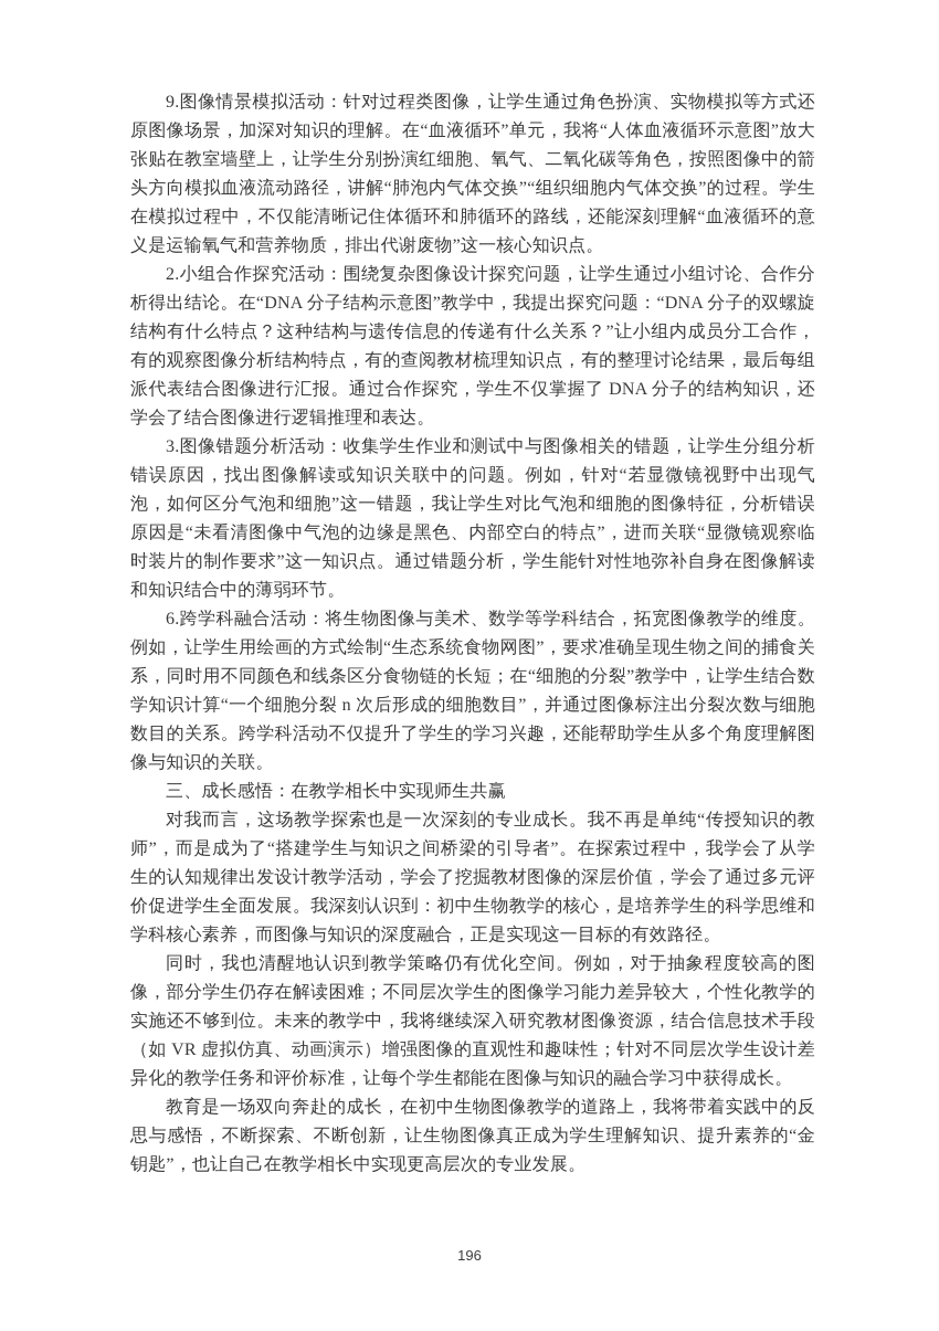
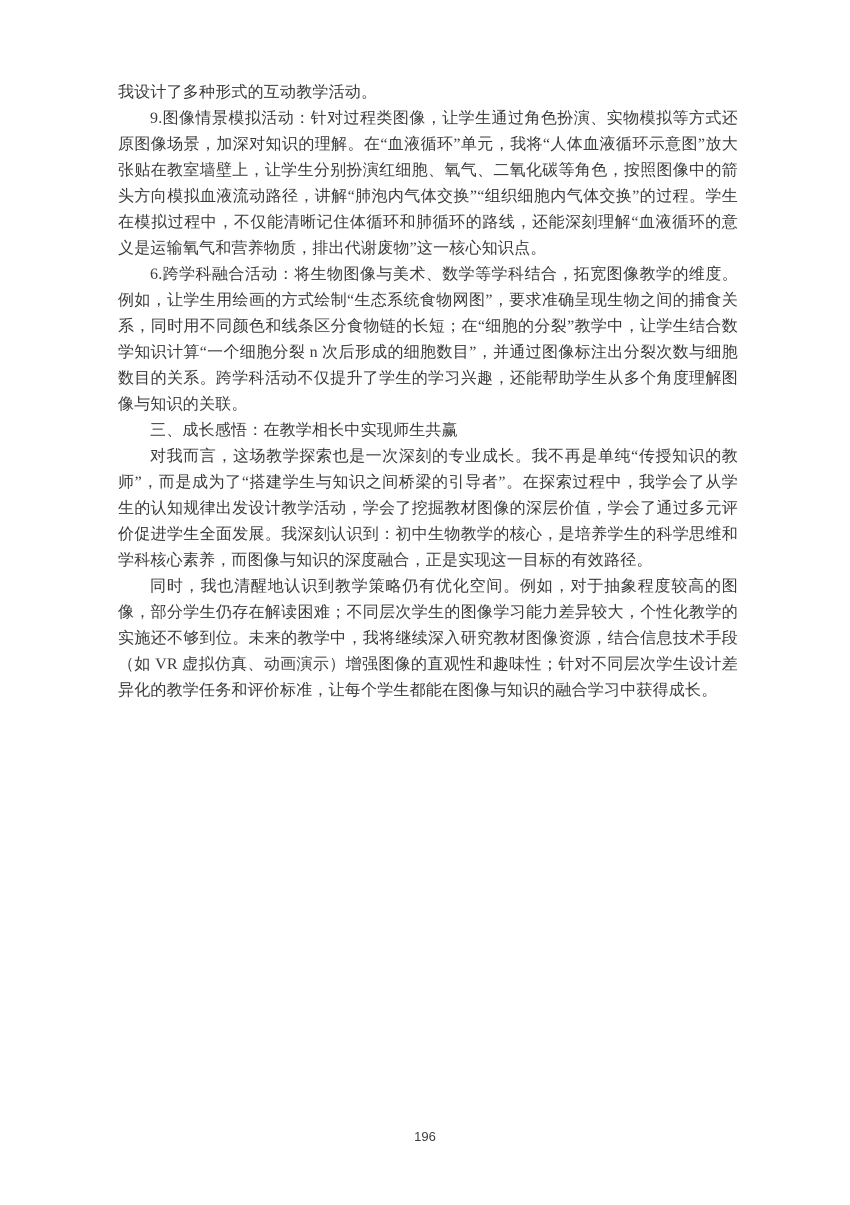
+ 我设计了多种形式的互动教学活动。
  9.图像情景模拟活动：针对过程类图像，让学生通过角色扮演、实物模拟等方式还原图像场景，加深对知识的理解。在“血液循环”单元，我将“人体血液循环示意图”放大张贴在教室墙壁上，让学生分别扮演红细胞、氧气、二氧化碳等角色，按照图像中的箭头方向模拟血液流动路径，讲解“肺泡内气体交换”“组织细胞内气体交换”的过程。学生在模拟过程中，不仅能清晰记住体循环和肺循环的路线，还能深刻理解“血液循环的意义是运输氧气和营养物质，排出代谢废物”这一核心知识点。
- 2.小组合作探究活动：围绕复杂图像设计探究问题，让学生通过小组讨论、合作分析得出结论。在“DNA 分子结构示意图”教学中，我提出探究问题：“DNA 分子的双螺旋结构有什么特点？这种结构与遗传信息的传递有什么关系？”让小组内成员分工合作，有的观察图像分析结构特点，有的查阅教材梳理知识点，有的整理讨论结果，最后每组派代表结合图像进行汇报。通过合作探究，学生不仅掌握了 DNA 分子的结构知识，还学会了结合图像进行逻辑推理和表达。
- 3.图像错题分析活动：收集学生作业和测试中与图像相关的错题，让学生分组分析错误原因，找出图像解读或知识关联中的问题。例如，针对“若显微镜视野中出现气泡，如何区分气泡和细胞”这一错题，我让学生对比气泡和细胞的图像特征，分析错误原因是“未看清图像中气泡的边缘是黑色、内部空白的特点”，进而关联“显微镜观察临时装片的制作要求”这一知识点。通过错题分析，学生能针对性地弥补自身在图像解读和知识结合中的薄弱环节。
  6.跨学科融合活动：将生物图像与美术、数学等学科结合，拓宽图像教学的维度。例如，让学生用绘画的方式绘制“生态系统食物网图”，要求准确呈现生物之间的捕食关系，同时用不同颜色和线条区分食物链的长短；在“细胞的分裂”教学中，让学生结合数学知识计算“一个细胞分裂 n 次后形成的细胞数目”，并通过图像标注出分裂次数与细胞数目的关系。跨学科活动不仅提升了学生的学习兴趣，还能帮助学生从多个角度理解图像与知识的关联。
  三、成长感悟：在教学相长中实现师生共赢
  对我而言，这场教学探索也是一次深刻的专业成长。我不再是单纯“传授知识的教师”，而是成为了“搭建学生与知识之间桥梁的引导者”。在探索过程中，我学会了从学生的认知规律出发设计教学活动，学会了挖掘教材图像的深层价值，学会了通过多元评价促进学生全面发展。我深刻认识到：初中生物教学的核心，是培养学生的科学思维和学科核心素养，而图像与知识的深度融合，正是实现这一目标的有效路径。
  同时，我也清醒地认识到教学策略仍有优化空间。例如，对于抽象程度较高的图像，部分学生仍存在解读困难；不同层次学生的图像学习能力差异较大，个性化教学的实施还不够到位。未来的教学中，我将继续深入研究教材图像资源，结合信息技术手段（如 VR 虚拟仿真、动画演示）增强图像的直观性和趣味性；针对不同层次学生设计差异化的教学任务和评价标准，让每个学生都能在图像与知识的融合学习中获得成长。
- 教育是一场双向奔赴的成长，在初中生物图像教学的道路上，我将带着实践中的反思与感悟，不断探索、不断创新，让生物图像真正成为学生理解知识、提升素养的“金钥匙”，也让自己在教学相长中实现更高层次的专业发展。
  196
